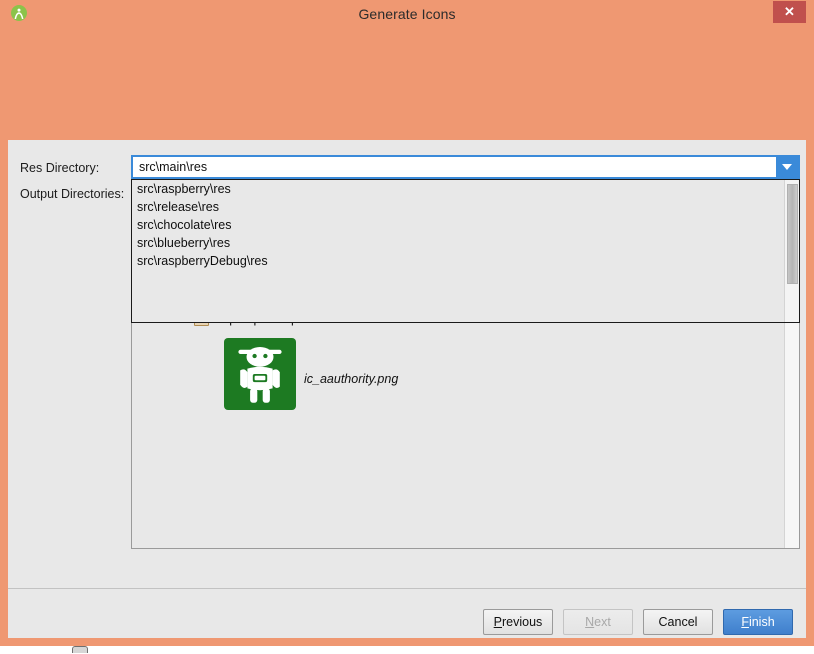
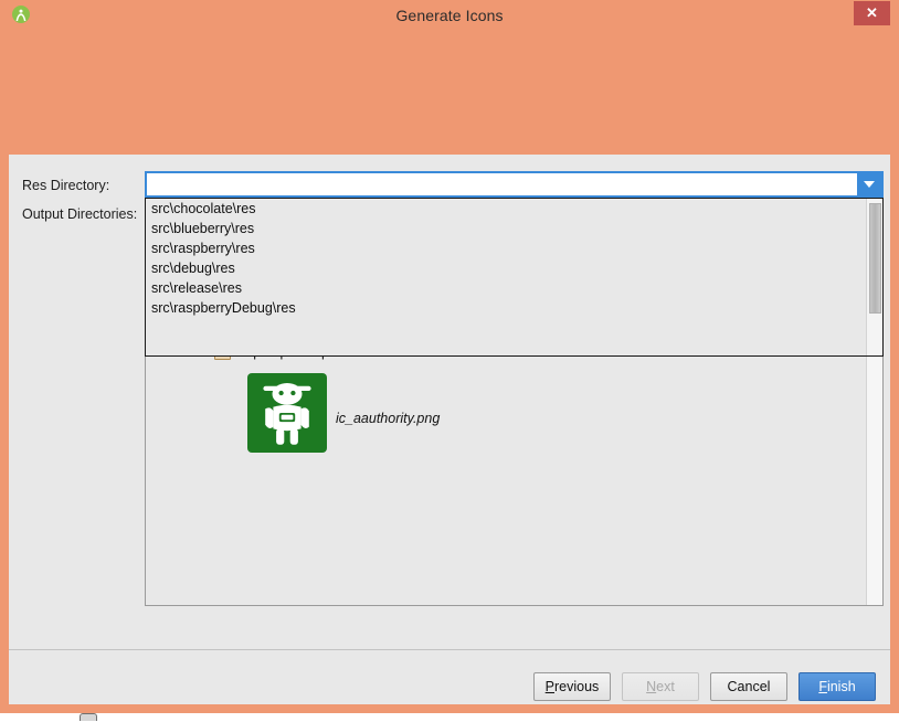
  Generate Icons
  ✕
  Res Directory:
  Output Directories:
  ic_aauthority.png
- src\main\res
- src\raspberry\res
+ src\chocolate\res
- src\release\res
+ src\blueberry\res
- src\chocolate\res
+ src\raspberry\res
+ src\debug\res
- src\blueberry\res
+ src\release\res
  src\raspberryDebug\res
  Previous
  Next
  Cancel
  Finish
